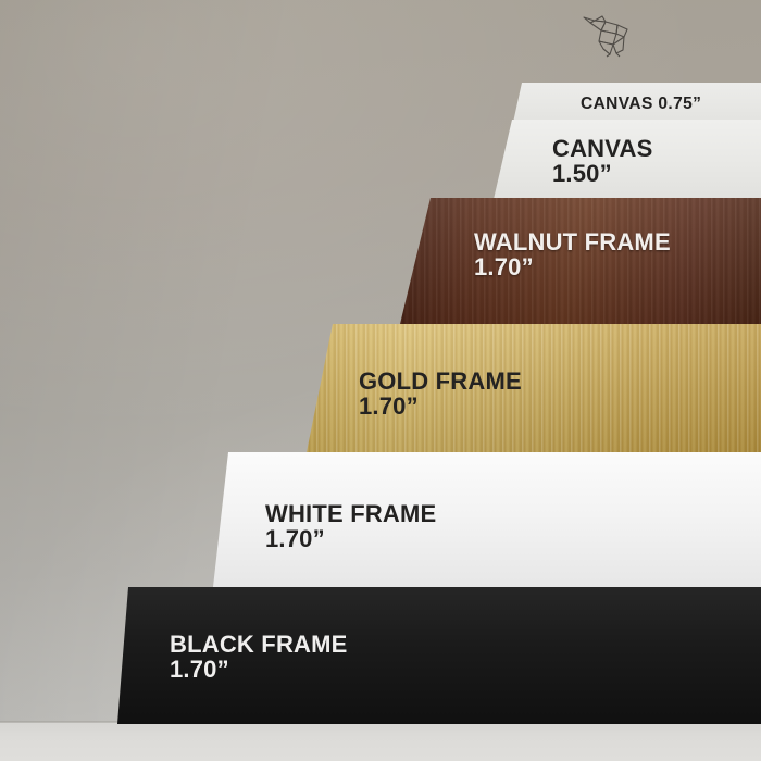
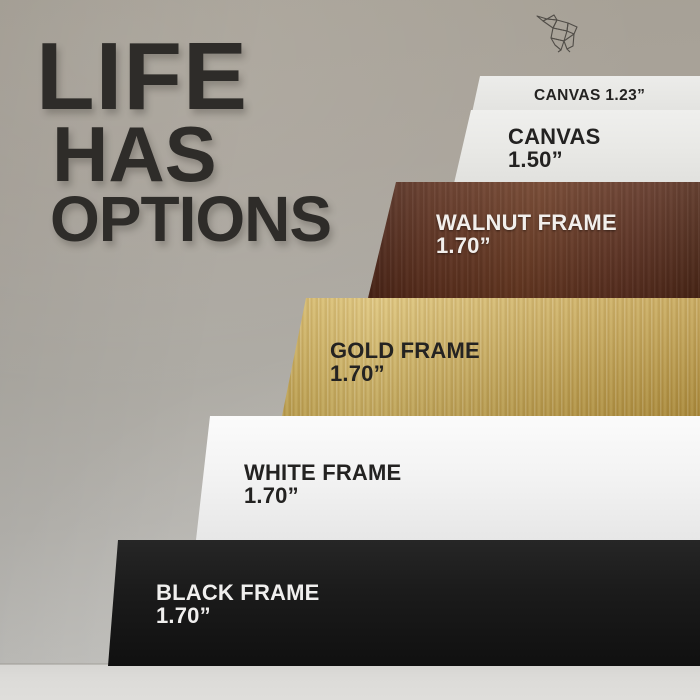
+ LIFE
+ HAS
+ OPTIONS
- CANVAS 0.75”
+ CANVAS 1.23”
  CANVAS
  1.50”
  WALNUT FRAME
  1.70”
  GOLD FRAME
  1.70”
  WHITE FRAME
  1.70”
  BLACK FRAME
  1.70”
